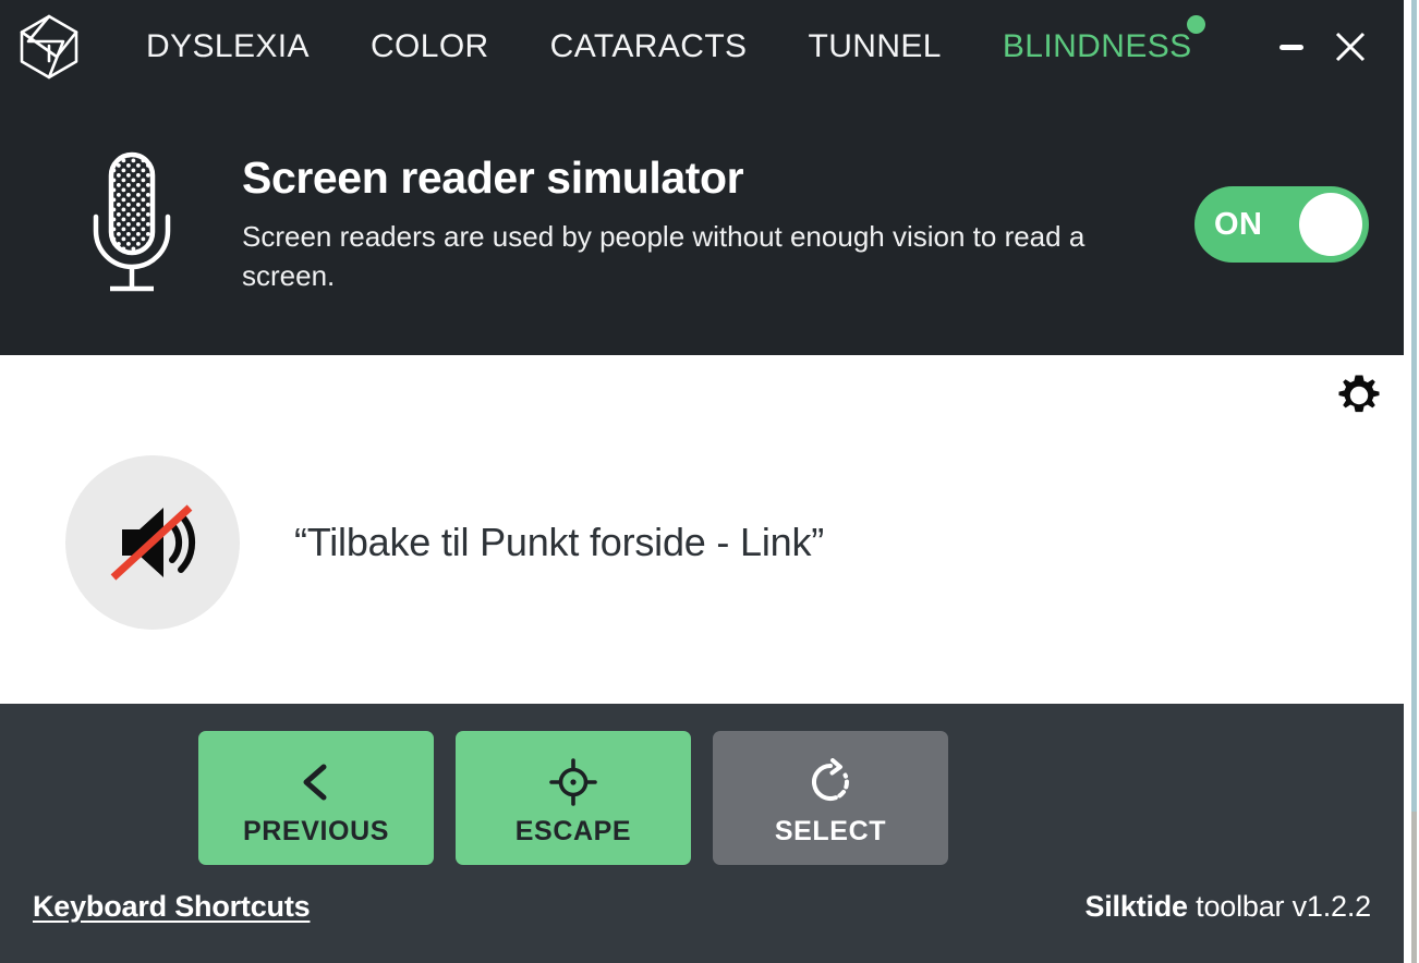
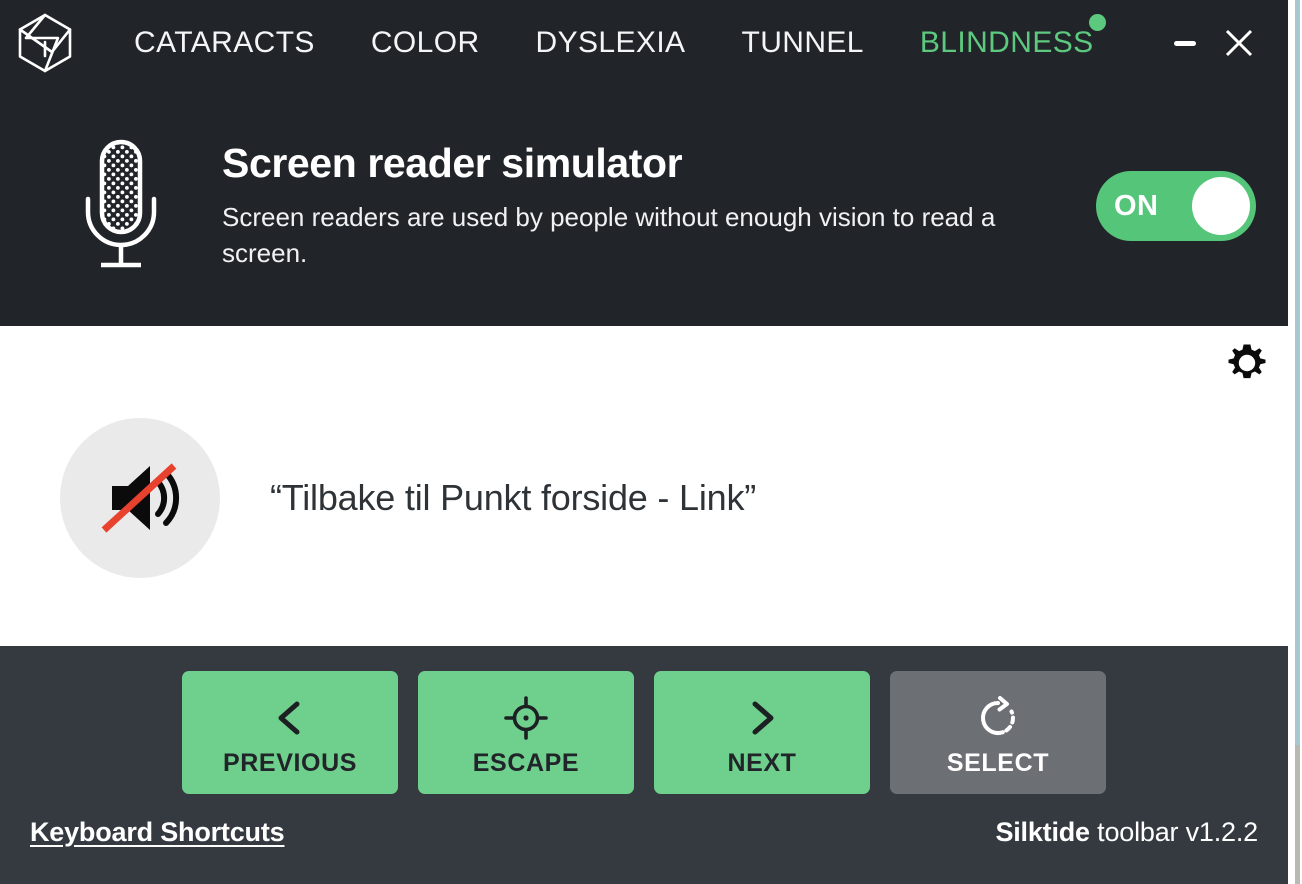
- DYSLEXIA
+ CATARACTS
  COLOR
- CATARACTS
+ DYSLEXIA
  TUNNEL
  BLINDNESS
  Screen reader simulator
  Screen readers are used by people without enough vision to read a screen.
  ON
  “Tilbake til Punkt forside - Link”
  PREVIOUS
  ESCAPE
+ NEXT
  SELECT
  Keyboard Shortcuts
  Silktide toolbar v1.2.2
